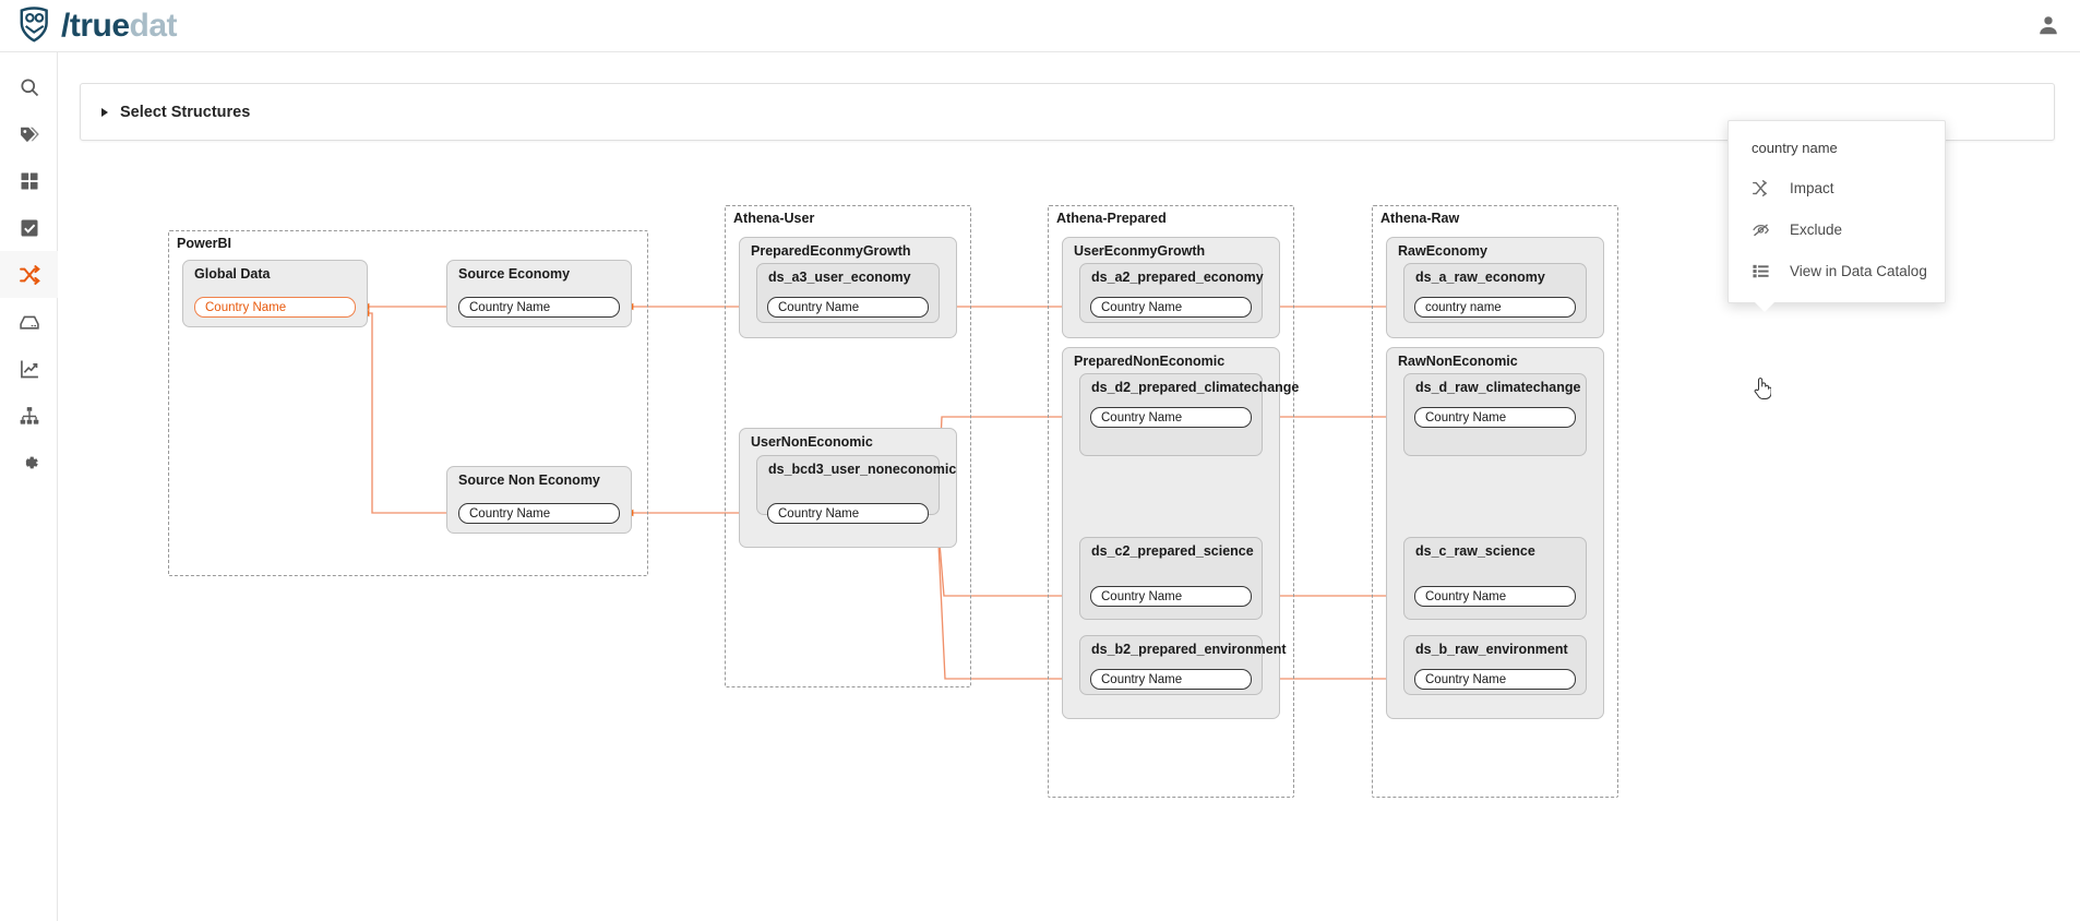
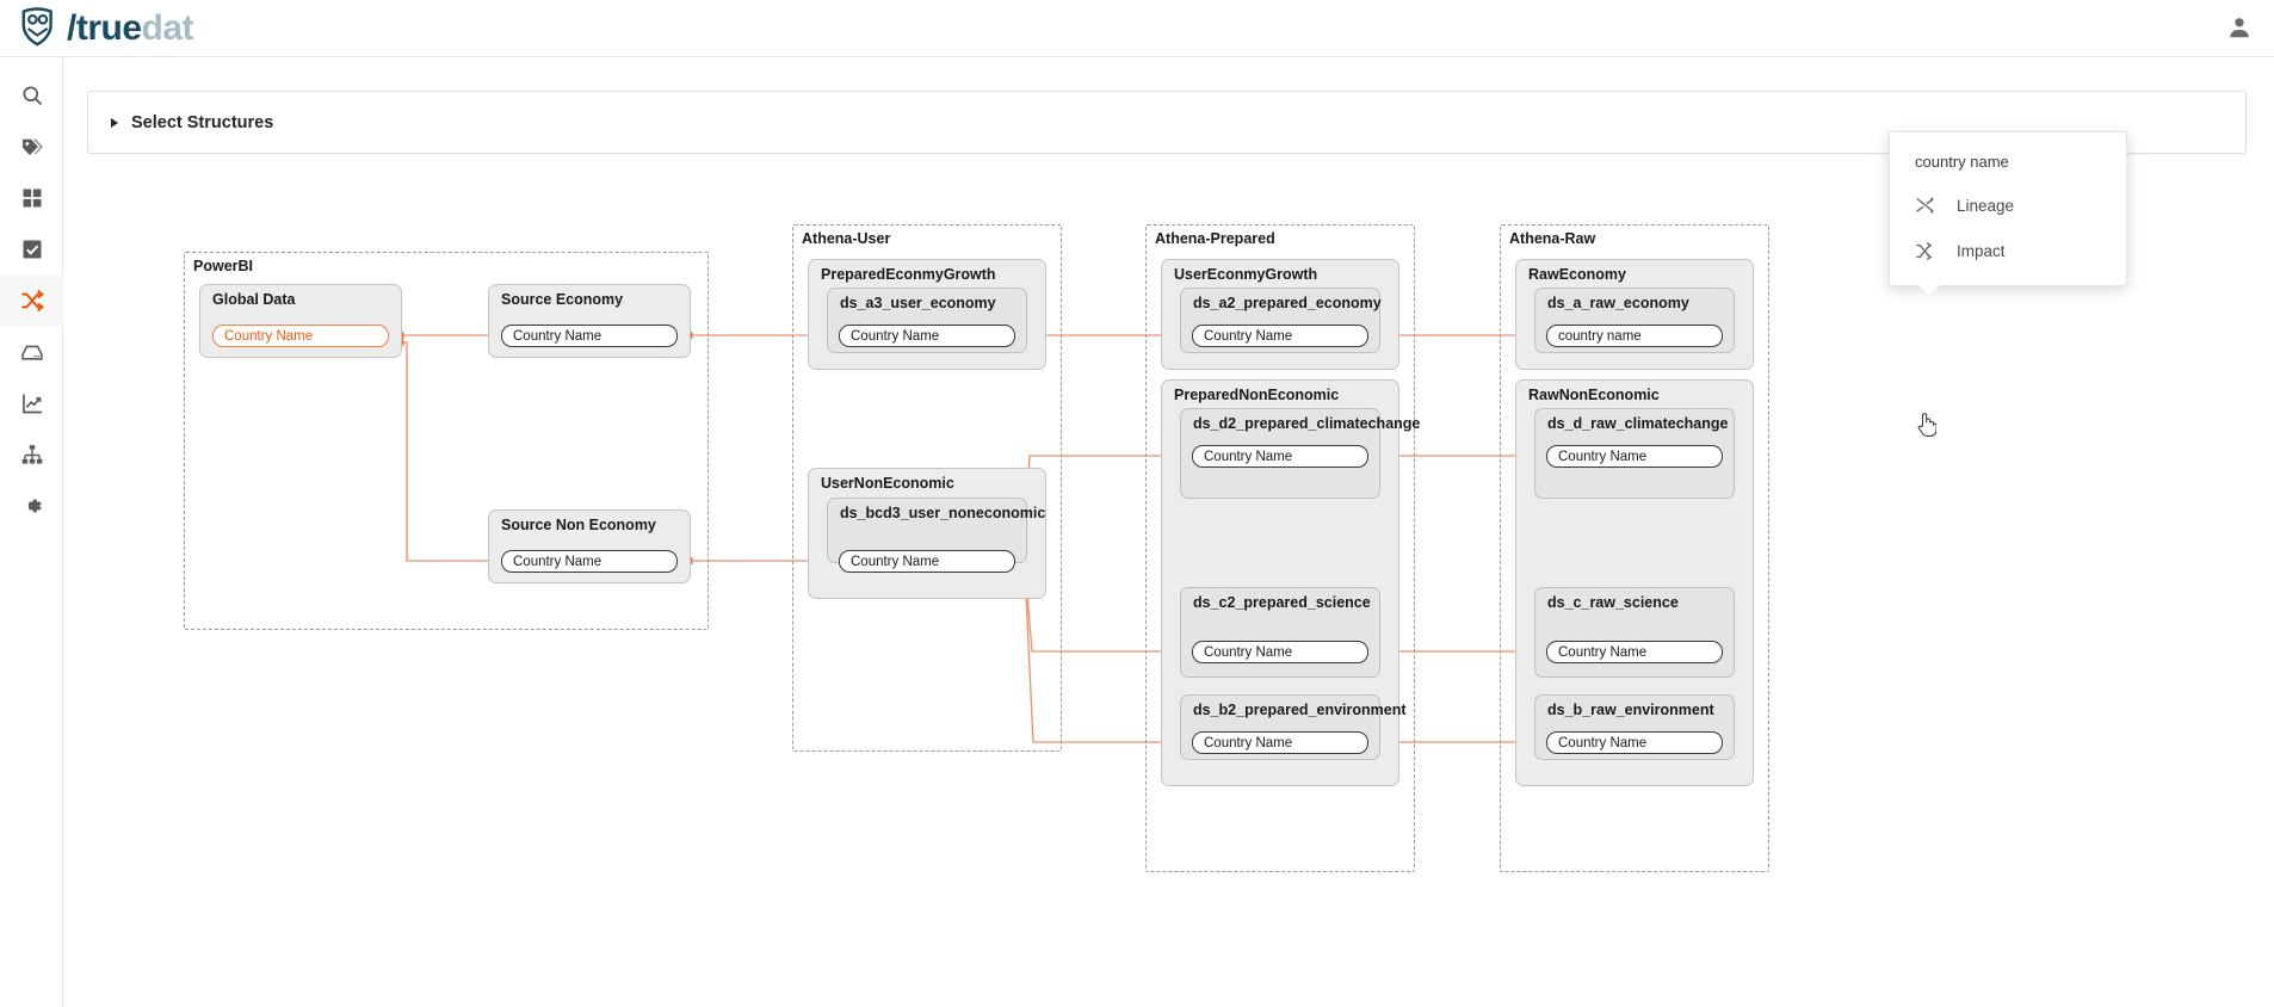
  /truedat
  Select Structures
  PowerBI
  Athena-User
  Athena-Prepared
  Athena-Raw
  Global Data
  Source Economy
  Source Non Economy
  PreparedEconmyGrowth
  UserNonEconomic
  UserEconmyGrowth
  PreparedNonEconomic
  RawEconomy
  RawNonEconomic
  ds_a3_user_economy
  ds_bcd3_user_noneconomic
  ds_a2_prepared_economy
  ds_d2_prepared_climatechange
  ds_c2_prepared_science
  ds_b2_prepared_environment
  ds_d_raw_climatechange
  ds_c_raw_science
  ds_b_raw_environment
  ds_a_raw_economy
  Country Name
  Country Name
  Country Name
  Country Name
  Country Name
  Country Name
  Country Name
  Country Name
  Country Name
  country name
  Country Name
  Country Name
  Country Name
  country name
+ Lineage
  Impact
- Exclude
- View in Data Catalog
